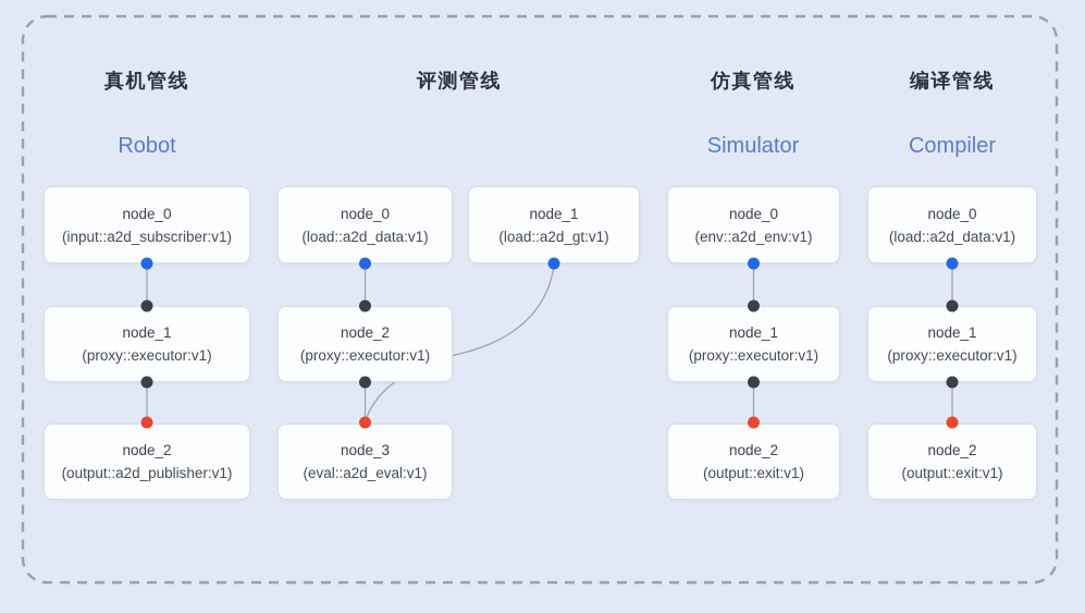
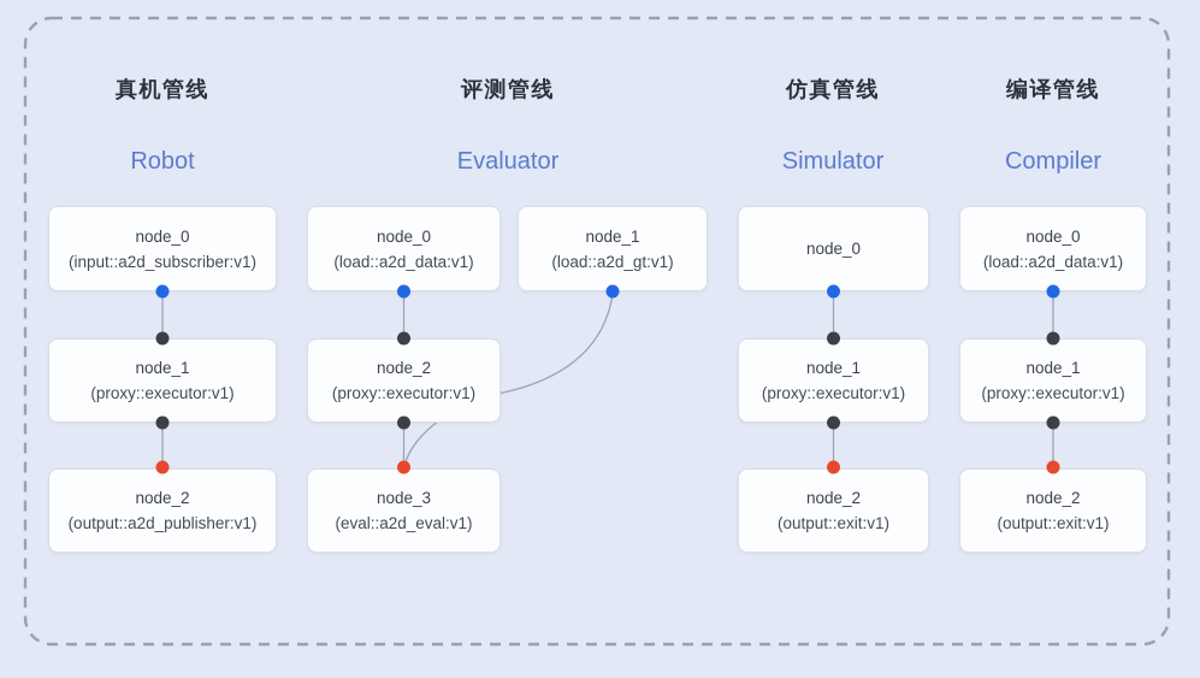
  真机管线
  Robot
  评测管线
+ Evaluator
  仿真管线
  Simulator
  编译管线
  Compiler
  node_0
  (input::a2d_subscriber:v1)
  node_1
  (proxy::executor:v1)
  node_2
  (output::a2d_publisher:v1)
  node_0
  (load::a2d_data:v1)
  node_1
  (load::a2d_gt:v1)
  node_2
  (proxy::executor:v1)
  node_3
  (eval::a2d_eval:v1)
  node_0
- (env::a2d_env:v1)
  node_1
  (proxy::executor:v1)
  node_2
  (output::exit:v1)
  node_0
  (load::a2d_data:v1)
  node_1
  (proxy::executor:v1)
  node_2
  (output::exit:v1)
